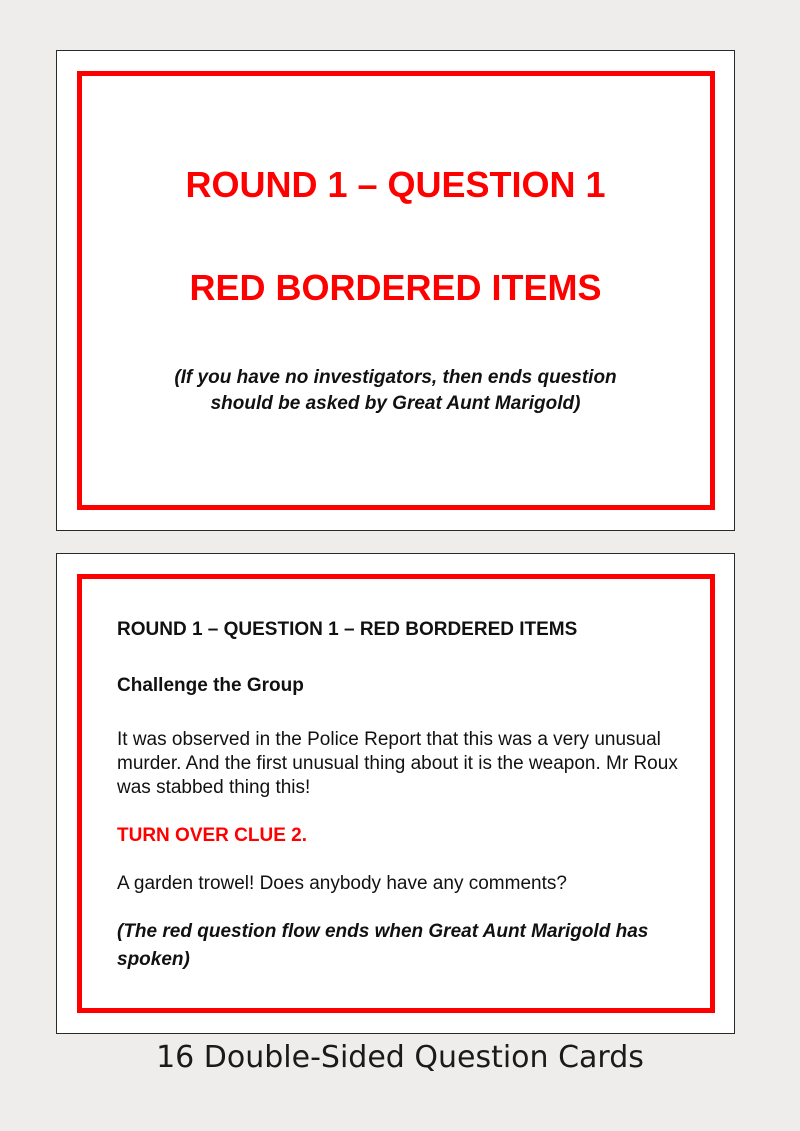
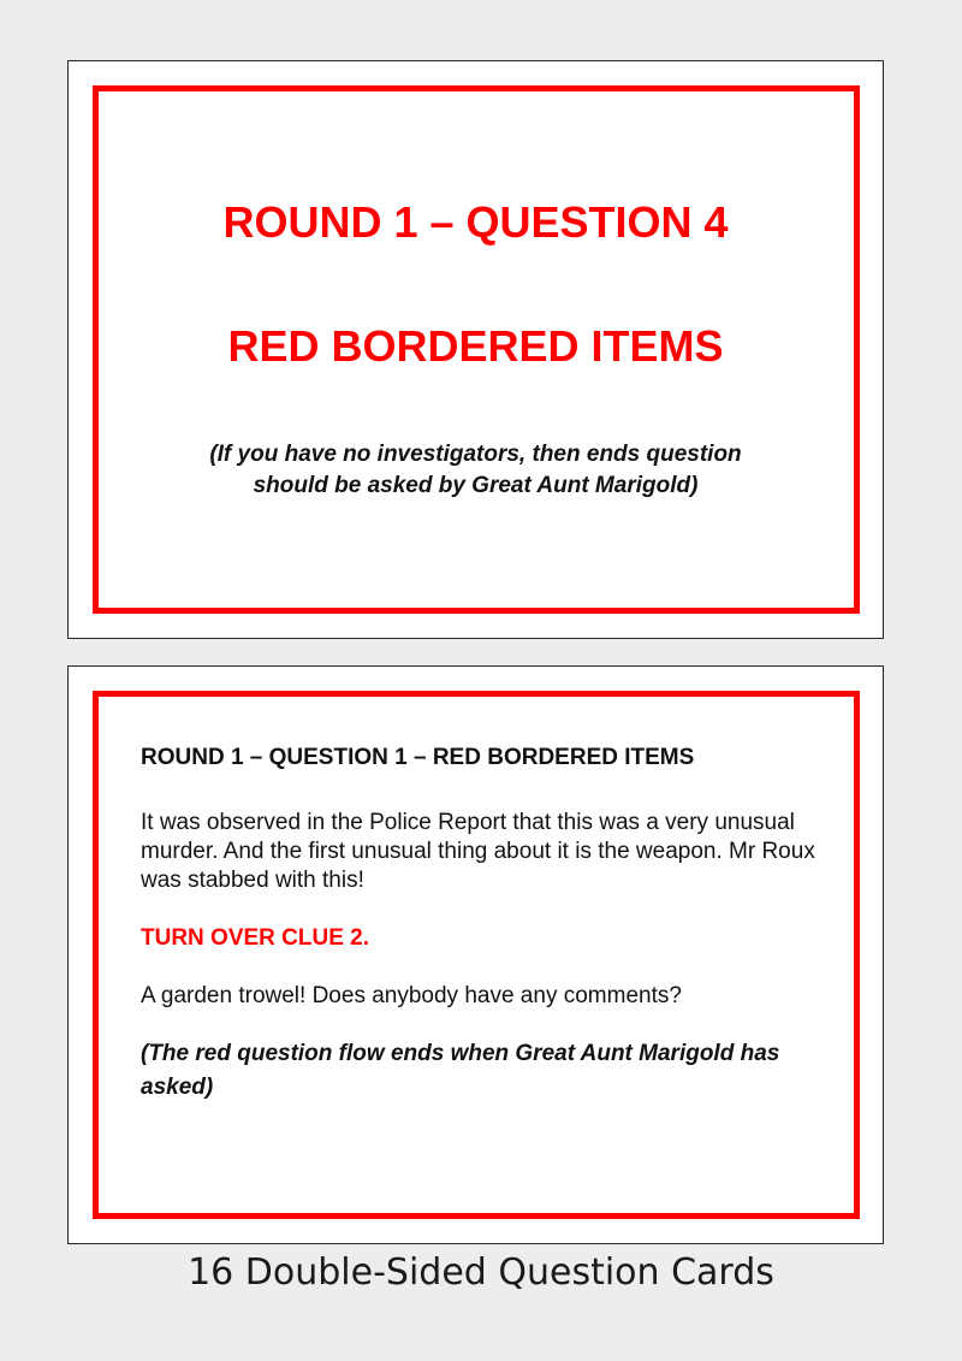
- ROUND 1 – QUESTION 1
+ ROUND 1 – QUESTION 4
  RED BORDERED ITEMS
  (If you have no investigators, then ends question
  should be asked by Great Aunt Marigold)
  ROUND 1 – QUESTION 1 – RED BORDERED ITEMS
- Challenge the Group
- It was observed in the Police Report that this was a very unusual murder. And the first unusual thing about it is the weapon. Mr Roux was stabbed thing this!
+ It was observed in the Police Report that this was a very unusual murder. And the first unusual thing about it is the weapon. Mr Roux was stabbed with this!
  TURN OVER CLUE 2.
  A garden trowel! Does anybody have any comments?
- (The red question flow ends when Great Aunt Marigold has spoken)
+ (The red question flow ends when Great Aunt Marigold has asked)
  16 Double-Sided Question Cards
